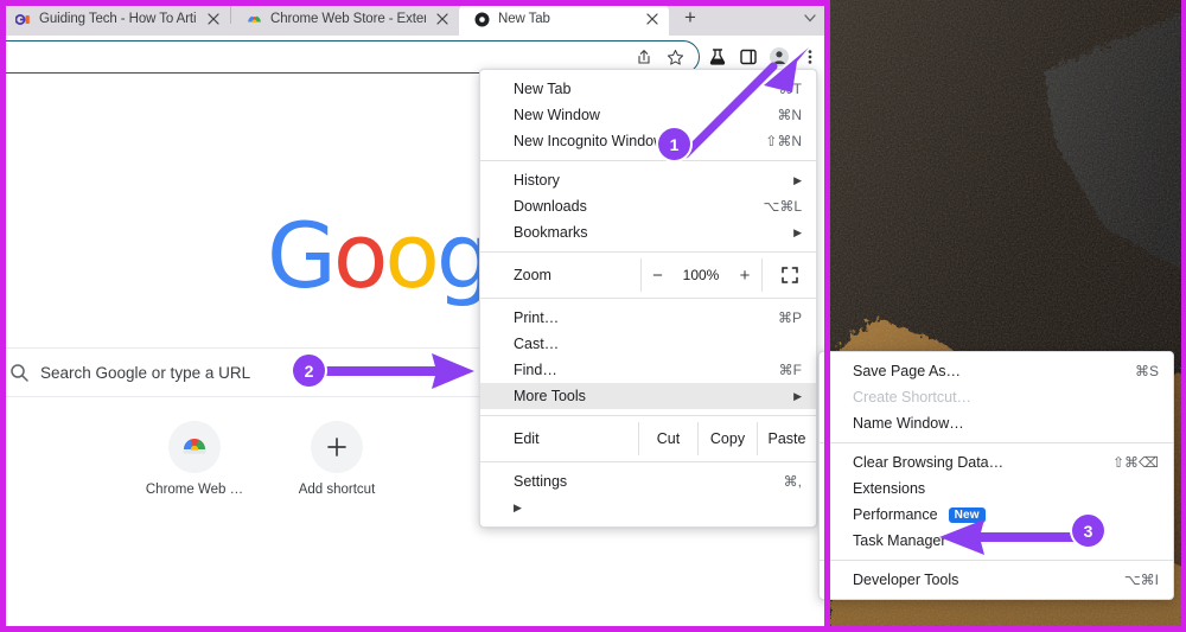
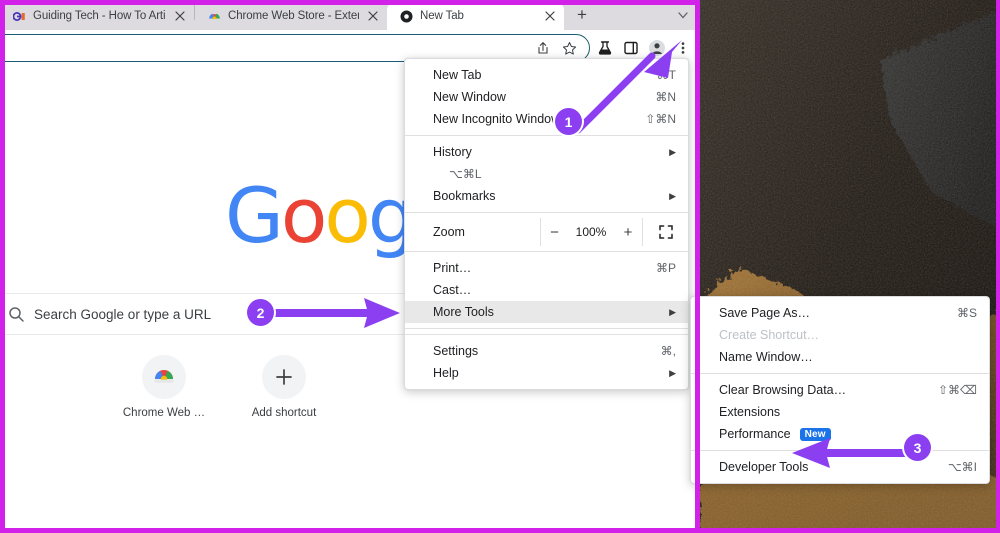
  Guiding Tech - How To Arti
  Chrome Web Store - Exte
  New Tab
  +
  Search Google or type a URL
  Chrome Web …
  Add shortcut
  New Tab
  New Window
  ⌘N
  New Incognito Windo
  ⇧⌘N
  History
  ▶
- Downloads
  ⌥⌘L
  Bookmarks
  ▶
  Zoom
  −
  100%
  +
  Print…
  ⌘P
  Cast…
- Find…
- ⌘F
  More Tools
  ▶
- Edit
- Cut
- Copy
- Paste
  Settings
  ⌘,
+ Help
  ▶
  Save Page As…
  ⌘S
  Create Shortcut…
  Name Window…
  Clear Browsing Data…
  ⇧⌘⌫
  Extensions
  Performance
  New
- Task Manager
  Developer Tools
  ⌥⌘I
  1
  2
  3
